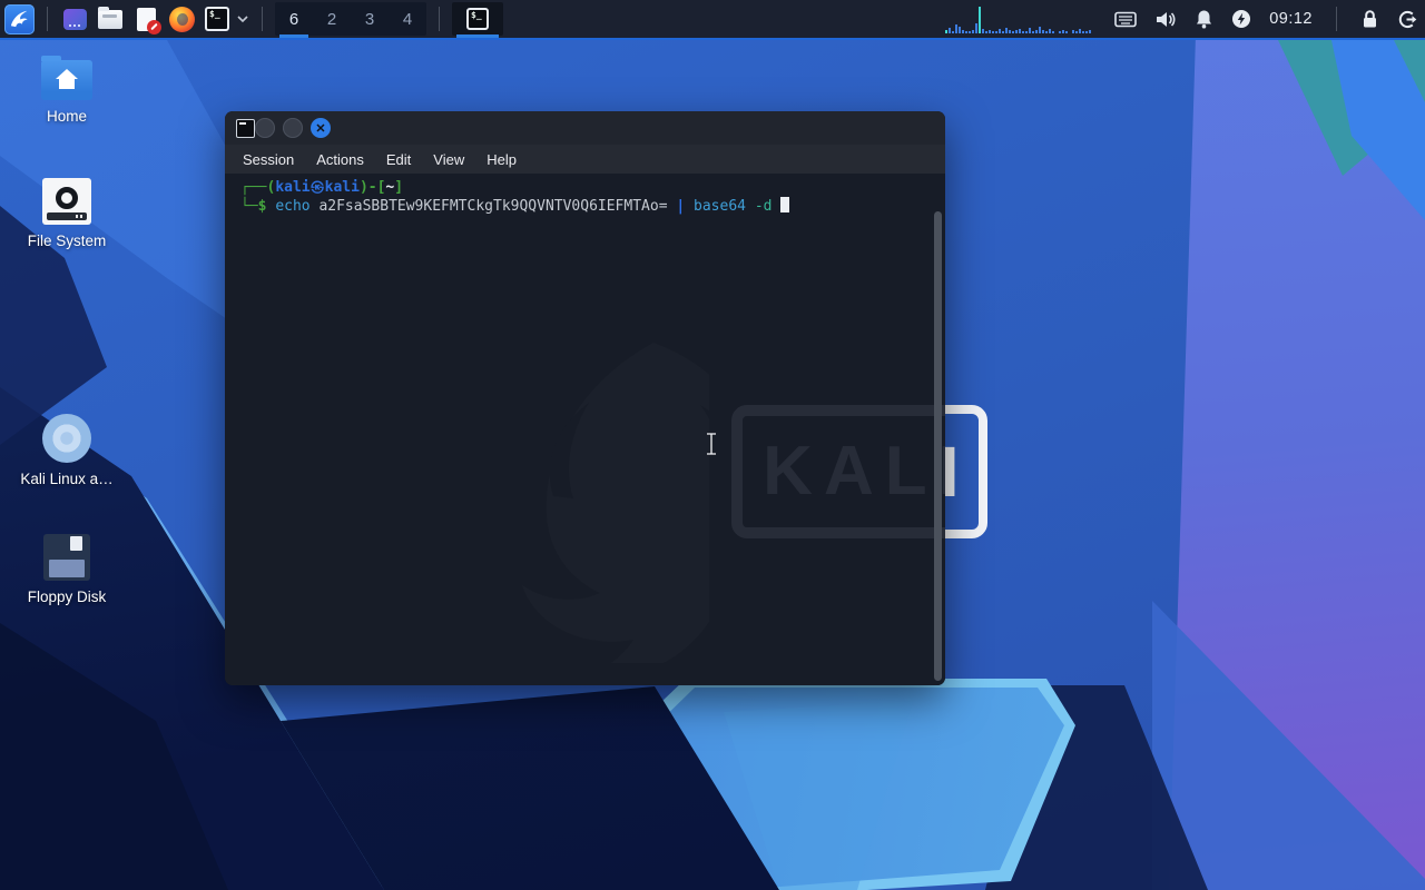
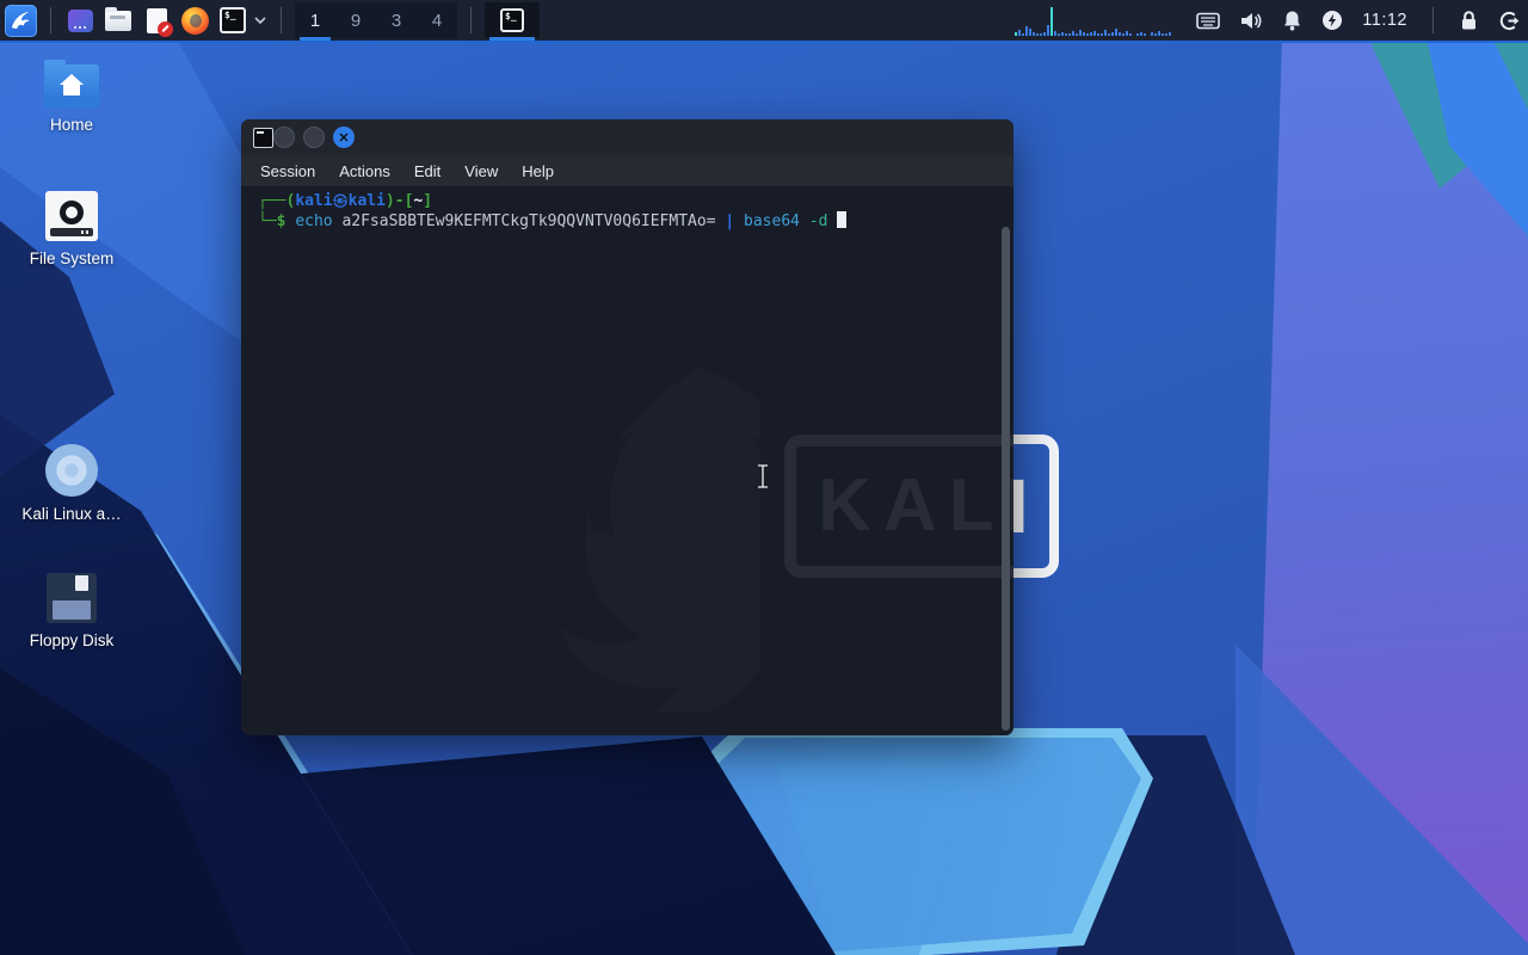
  Home
  File System
  Kali Linux a…
  Floppy Disk
  ✕
  Session
  Actions
  Edit
  View
  Help
  KAL
  ┌──(kali㉿kali)-[~]
  └─$ echo a2FsaSBBTEw9KEFMTCkgTk9QQVNTV0Q6IEFMTAo= | base64 -d
- 6
+ 1
- 2
+ 9
  3
  4
- 09:12
+ 11:12
